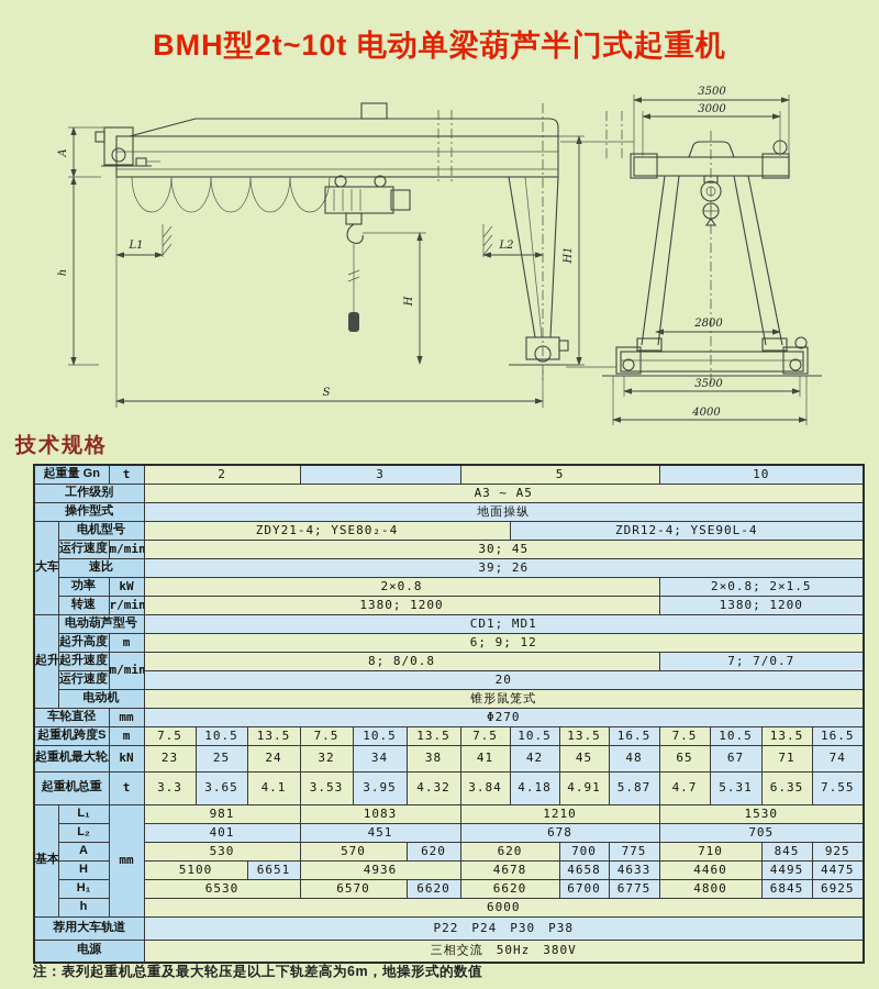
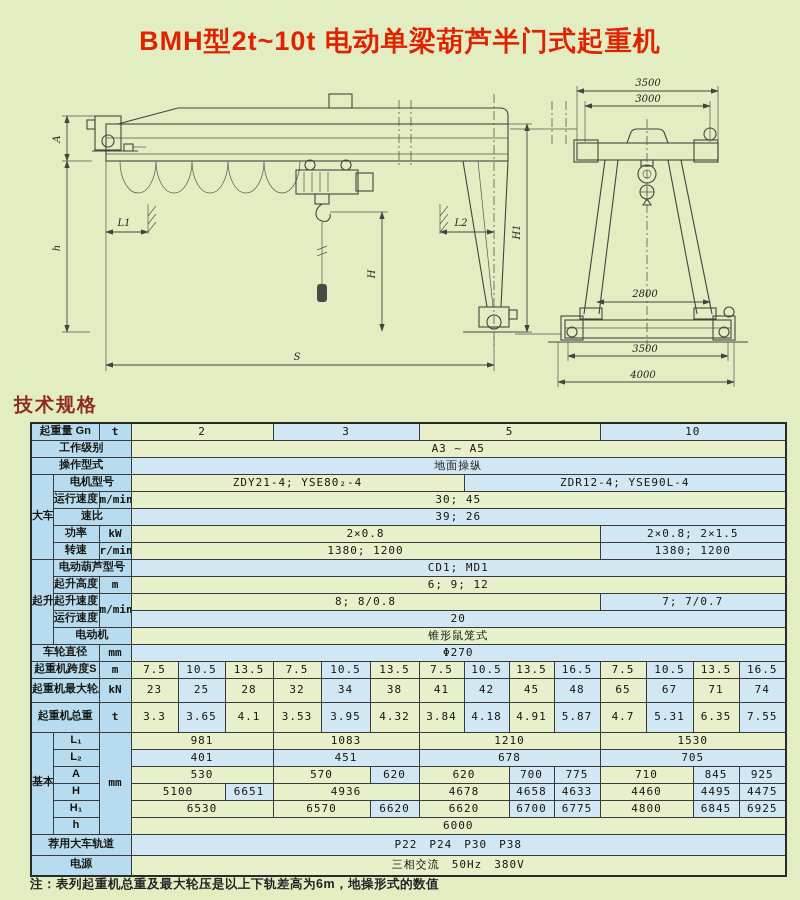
  BMH型2t~10t 电动单梁葫芦半门式起重机
  L1
  L2
  S
  3500
  3000
  2800
  3500
  4000
  技术规格
  起重量 Gn	t	2	3	5	10
  工作级别	A3 ~ A5
  操作型式	地面操纵
  大车	电机型号	ZDY21-4; YSE80₂-4	ZDR12-4; YSE90L-4
  运行速度	m/min	30; 45
  速比	39; 26
  功率	kW	2×0.8	2×0.8; 2×1.5
  转速	r/min	1380; 1200	1380; 1200
  起升	电动葫芦型号	CD1; MD1
  起升高度	m	6; 9; 12
  起升速度	m/min	8; 8/0.8	7; 7/0.7
  运行速度	20
  电动机	锥形鼠笼式
  车轮直径	mm	Φ270
  起重机跨度S	m	7.5	10.5	13.5	7.5	10.5	13.5	7.5	10.5	13.5	16.5	7.5	10.5	13.5	16.5
- 起重机最大轮	kN	23	25	24	32	34	38	41	42	45	48	65	67	71	74
+ 起重机最大轮	kN	23	25	28	32	34	38	41	42	45	48	65	67	71	74
  起重机总重	t	3.3	3.65	4.1	3.53	3.95	4.32	3.84	4.18	4.91	5.87	4.7	5.31	6.35	7.55
  基本	L₁	mm	981	1083	1210	1530
  L₂	401	451	678	705
  A	530	570	620	620	700	775	710	845	925
  H	5100	6651	4936	4678	4658	4633	4460	4495	4475
  H₁	6530	6570	6620	6620	6700	6775	4800	6845	6925
  h	6000
  荐用大车轨道	P22 P24 P30 P38
  电源	三相交流 50Hz 380V
  注：表列起重机总重及最大轮压是以上下轨差高为6m，地操形式的数值
